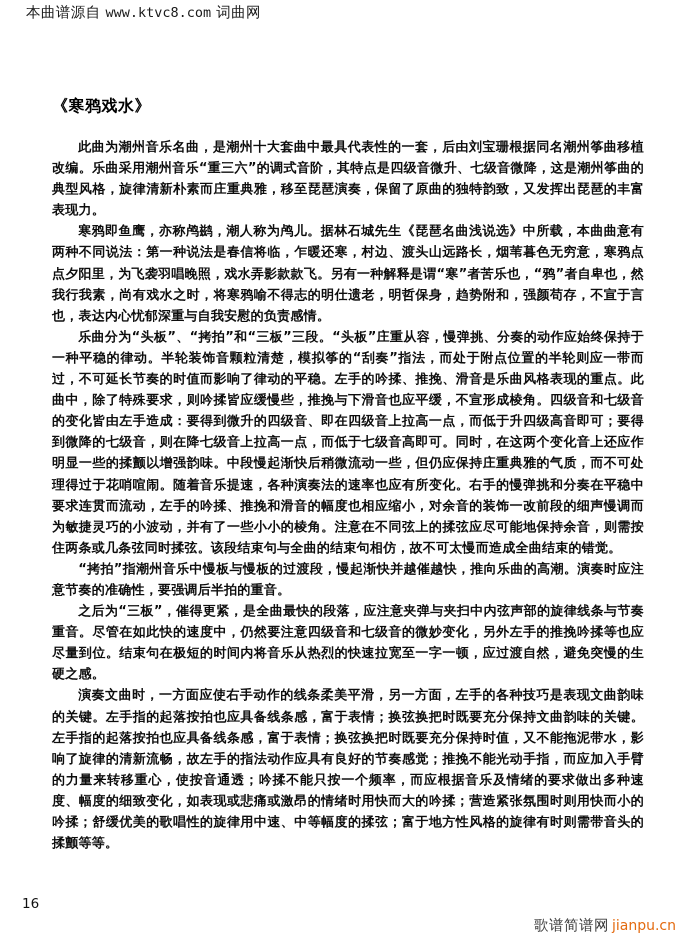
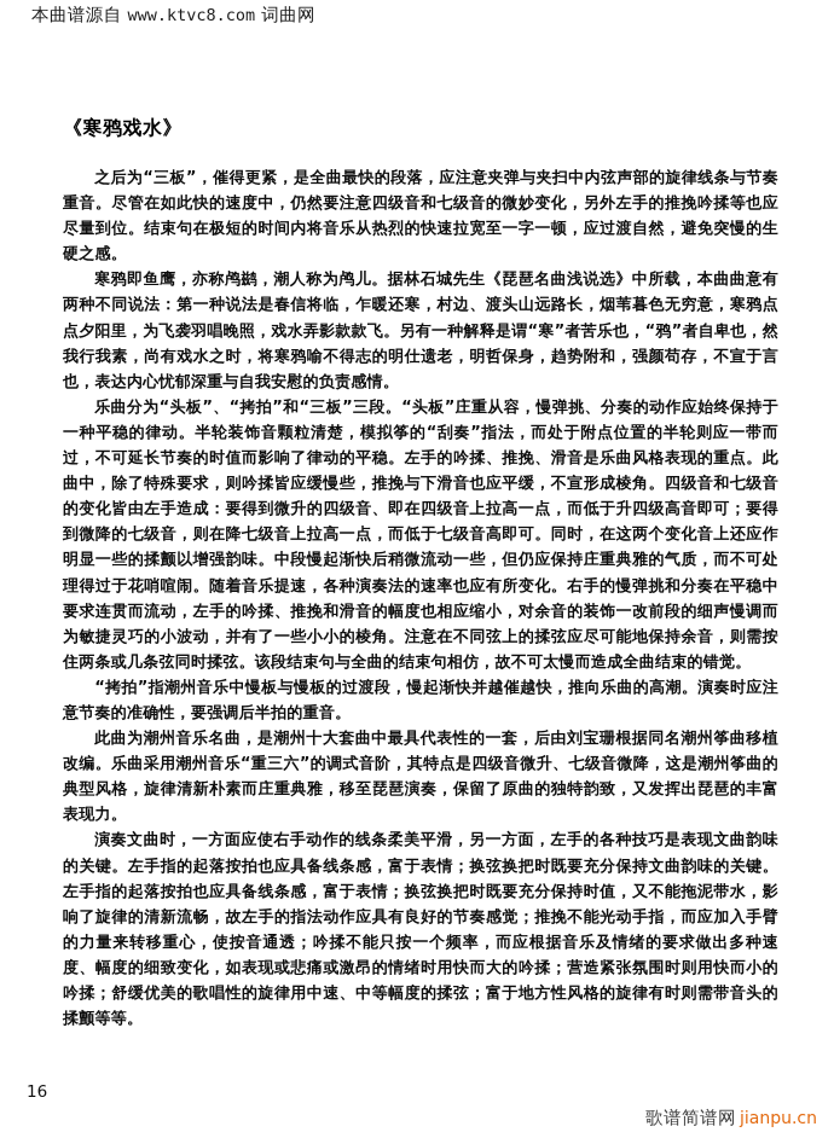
  本曲谱源自 www.ktvc8.com 词曲网
  《寒鸦戏水》
- 此曲为潮州音乐名曲，是潮州十大套曲中最具代表性的一套，后由刘宝珊根据同名潮州筝曲移植改编。乐曲采用潮州音乐“重三六”的调式音阶，其特点是四级音微升、七级音微降，这是潮州筝曲的典型风格，旋律清新朴素而庄重典雅，移至琵琶演奏，保留了原曲的独特韵致，又发挥出琵琶的丰富表现力。
+ 之后为“三板”，催得更紧，是全曲最快的段落，应注意夹弹与夹扫中内弦声部的旋律线条与节奏重音。尽管在如此快的速度中，仍然要注意四级音和七级音的微妙变化，另外左手的推挽吟揉等也应尽量到位。结束句在极短的时间内将音乐从热烈的快速拉宽至一字一顿，应过渡自然，避免突慢的生硬之感。
  寒鸦即鱼鹰，亦称鸬鹚，潮人称为鸬儿。据林石城先生《琵琶名曲浅说选》中所载，本曲曲意有两种不同说法：第一种说法是春信将临，乍暖还寒，村边、渡头山远路长，烟苇暮色无穷意，寒鸦点点夕阳里，为飞袭羽唱晚照，戏水弄影款款飞。另有一种解释是谓“寒”者苦乐也，“鸦”者自卑也，然我行我素，尚有戏水之时，将寒鸦喻不得志的明仕遗老，明哲保身，趋势附和，强颜苟存，不宣于言也，表达内心忧郁深重与自我安慰的负责感情。
  乐曲分为“头板”、“拷拍”和“三板”三段。“头板”庄重从容，慢弹挑、分奏的动作应始终保持于一种平稳的律动。半轮装饰音颗粒清楚，模拟筝的“刮奏”指法，而处于附点位置的半轮则应一带而过，不可延长节奏的时值而影响了律动的平稳。左手的吟揉、推挽、滑音是乐曲风格表现的重点。此曲中，除了特殊要求，则吟揉皆应缓慢些，推挽与下滑音也应平缓，不宣形成棱角。四级音和七级音的变化皆由左手造成：要得到微升的四级音、即在四级音上拉高一点，而低于升四级高音即可；要得到微降的七级音，则在降七级音上拉高一点，而低于七级音高即可。同时，在这两个变化音上还应作明显一些的揉颤以增强韵味。中段慢起渐快后稍微流动一些，但仍应保持庄重典雅的气质，而不可处理得过于花哨喧闹。随着音乐提速，各种演奏法的速率也应有所变化。右手的慢弹挑和分奏在平稳中要求连贯而流动，左手的吟揉、推挽和滑音的幅度也相应缩小，对余音的装饰一改前段的细声慢调而为敏捷灵巧的小波动，并有了一些小小的棱角。注意在不同弦上的揉弦应尽可能地保持余音，则需按住两条或几条弦同时揉弦。该段结束句与全曲的结束句相仿，故不可太慢而造成全曲结束的错觉。
  “拷拍”指潮州音乐中慢板与慢板的过渡段，慢起渐快并越催越快，推向乐曲的高潮。演奏时应注意节奏的准确性，要强调后半拍的重音。
- 之后为“三板”，催得更紧，是全曲最快的段落，应注意夹弹与夹扫中内弦声部的旋律线条与节奏重音。尽管在如此快的速度中，仍然要注意四级音和七级音的微妙变化，另外左手的推挽吟揉等也应尽量到位。结束句在极短的时间内将音乐从热烈的快速拉宽至一字一顿，应过渡自然，避免突慢的生硬之感。
+ 此曲为潮州音乐名曲，是潮州十大套曲中最具代表性的一套，后由刘宝珊根据同名潮州筝曲移植改编。乐曲采用潮州音乐“重三六”的调式音阶，其特点是四级音微升、七级音微降，这是潮州筝曲的典型风格，旋律清新朴素而庄重典雅，移至琵琶演奏，保留了原曲的独特韵致，又发挥出琵琶的丰富表现力。
  演奏文曲时，一方面应使右手动作的线条柔美平滑，另一方面，左手的各种技巧是表现文曲韵味的关键。左手指的起落按拍也应具备线条感，富于表情；换弦换把时既要充分保持文曲韵味的关键。左手指的起落按拍也应具备线条感，富于表情；换弦换把时既要充分保持时值，又不能拖泥带水，影响了旋律的清新流畅，故左手的指法动作应具有良好的节奏感觉；推挽不能光动手指，而应加入手臂的力量来转移重心，使按音通透；吟揉不能只按一个频率，而应根据音乐及情绪的要求做出多种速度、幅度的细致变化，如表现或悲痛或激昂的情绪时用快而大的吟揉；营造紧张氛围时则用快而小的吟揉；舒缓优美的歌唱性的旋律用中速、中等幅度的揉弦；富于地方性风格的旋律有时则需带音头的揉颤等等。
  16
  歌谱简谱网 jianpu.cn
